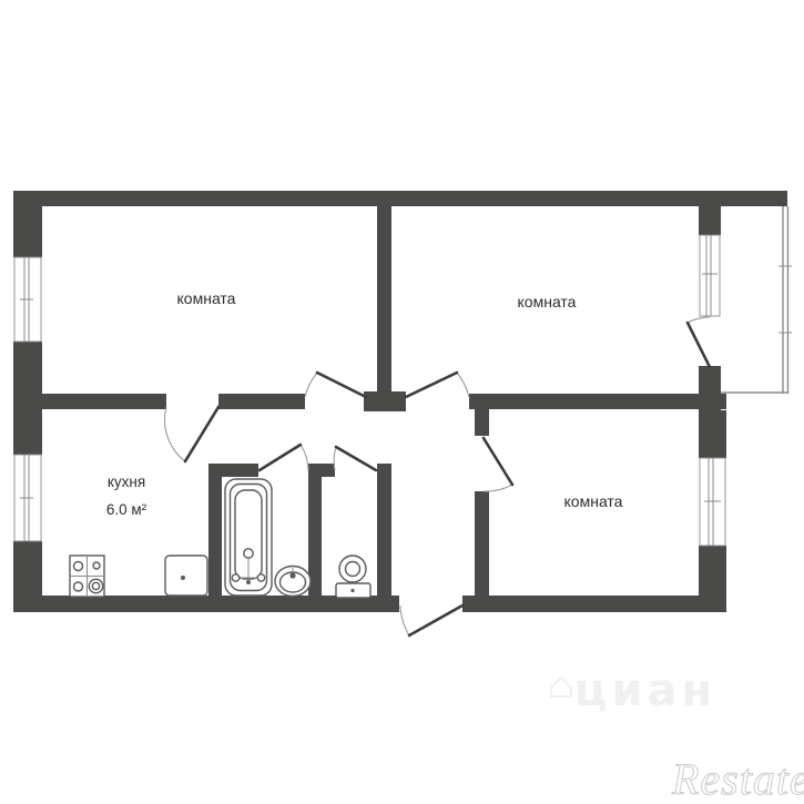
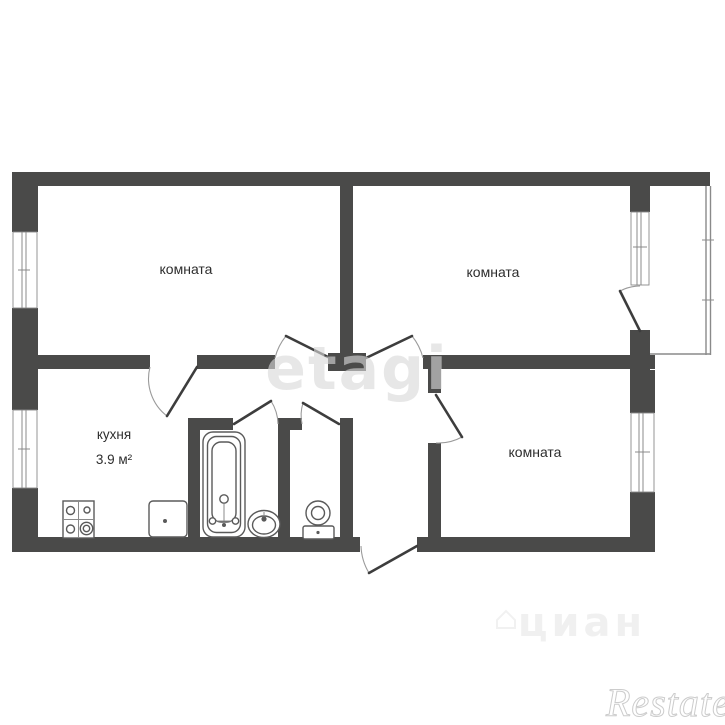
  комната
  комната
  комната
  кухня
- 6.0 м²
+ 3.9 м²
+ etagi
  Restate
